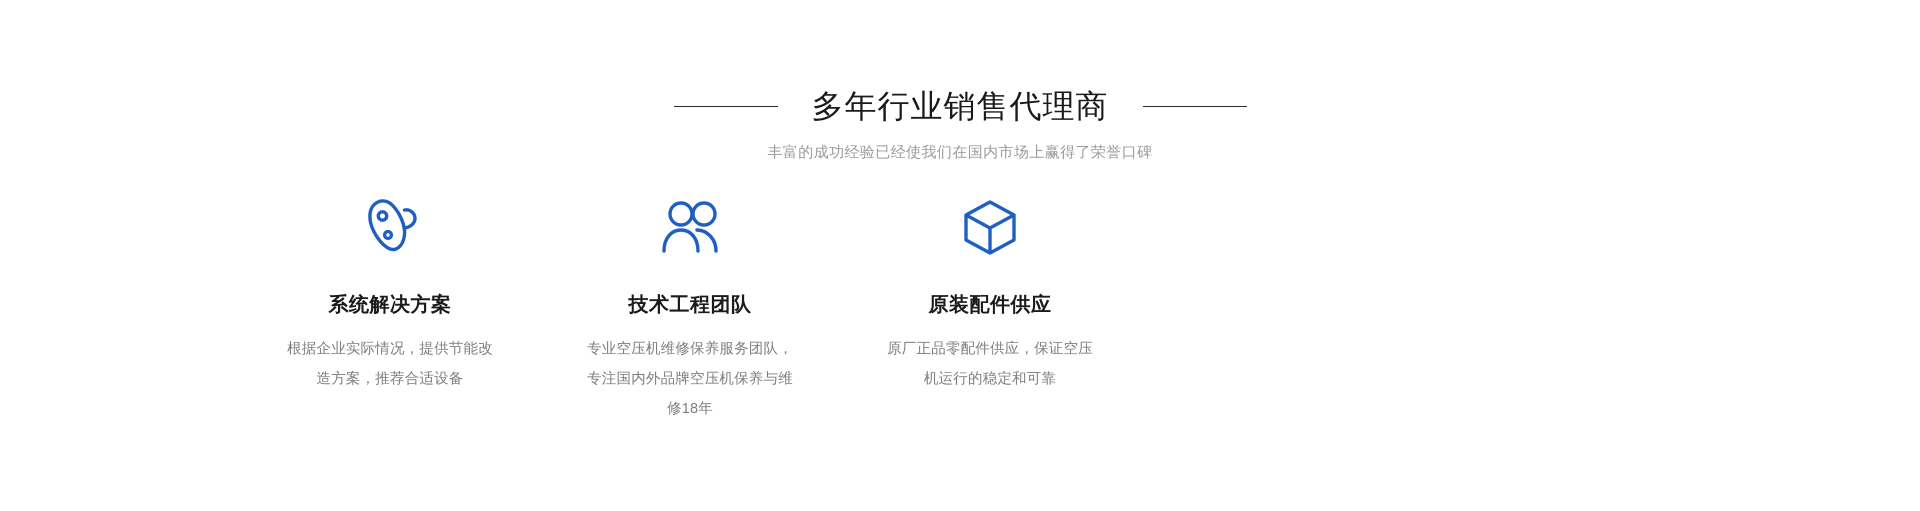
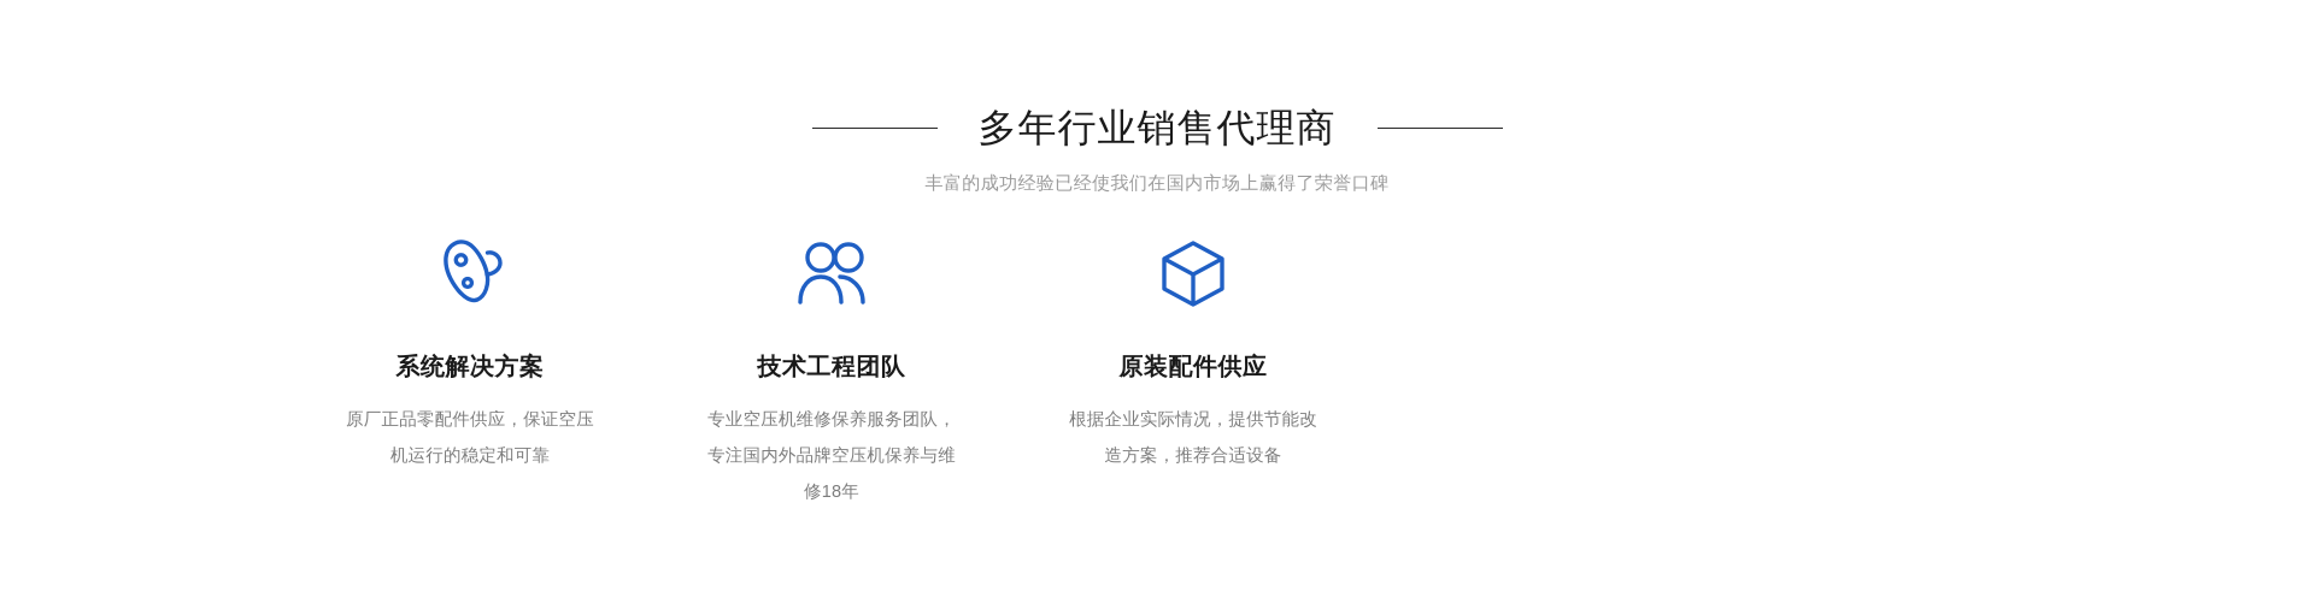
  多年行业销售代理商
  丰富的成功经验已经使我们在国内市场上赢得了荣誉口碑
  系统解决方案
- 根据企业实际情况，提供节能改造方案，推荐合适设备
+ 原厂正品零配件供应，保证空压机运行的稳定和可靠
  技术工程团队
  专业空压机维修保养服务团队，专注国内外品牌空压机保养与维修18年
  原装配件供应
- 原厂正品零配件供应，保证空压机运行的稳定和可靠
+ 根据企业实际情况，提供节能改造方案，推荐合适设备
